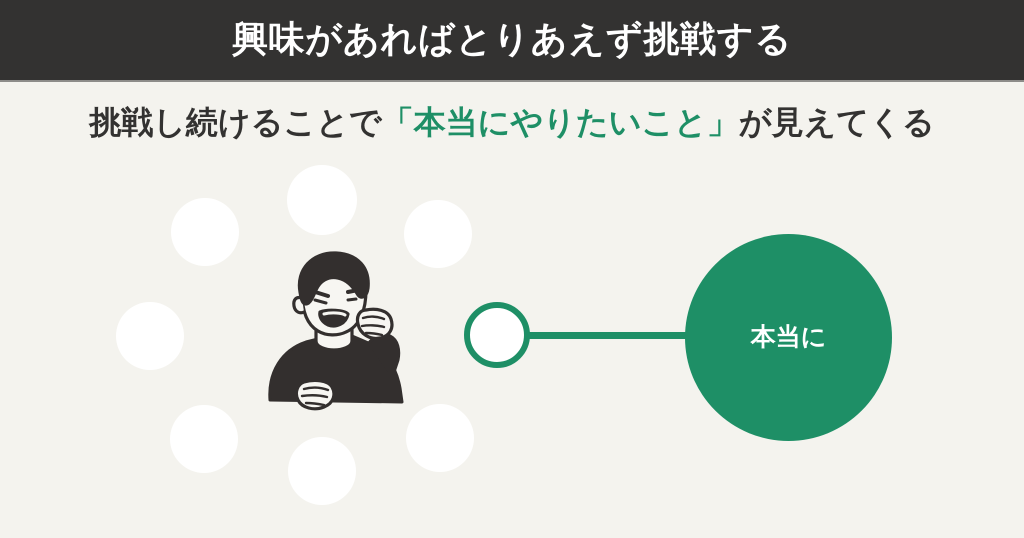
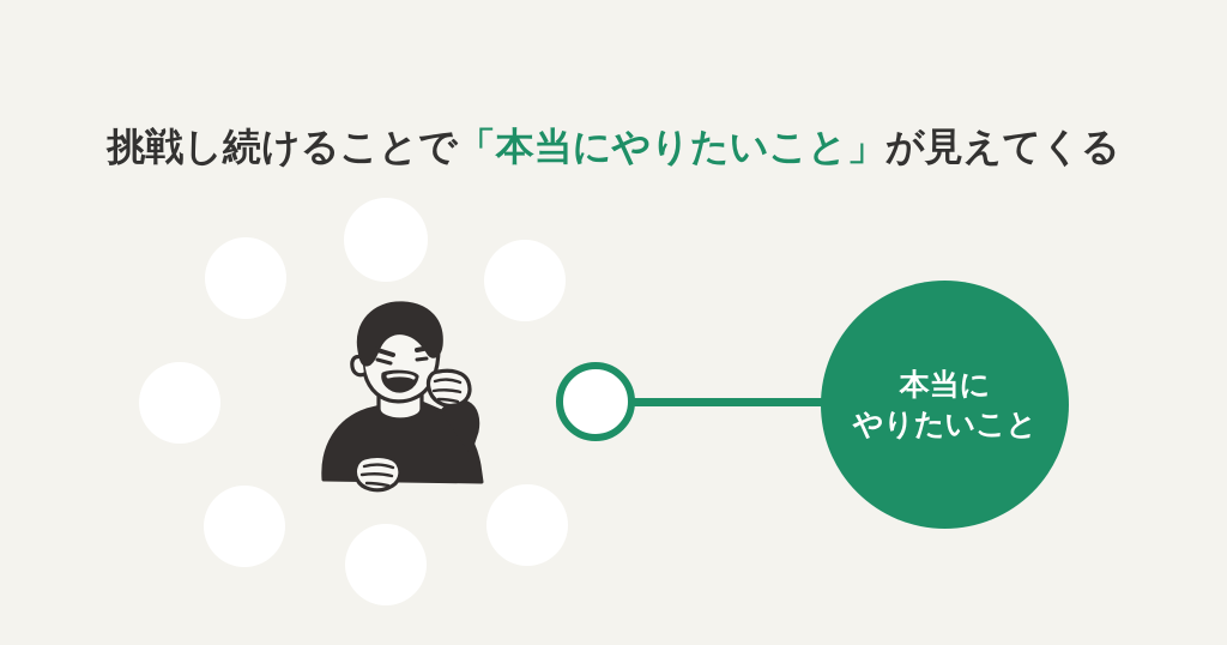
- 興味があればとりあえず挑戦する
  挑戦し続けることで「本当にやりたいこと」が見えてくる
  本当に
+ やりたいこと
